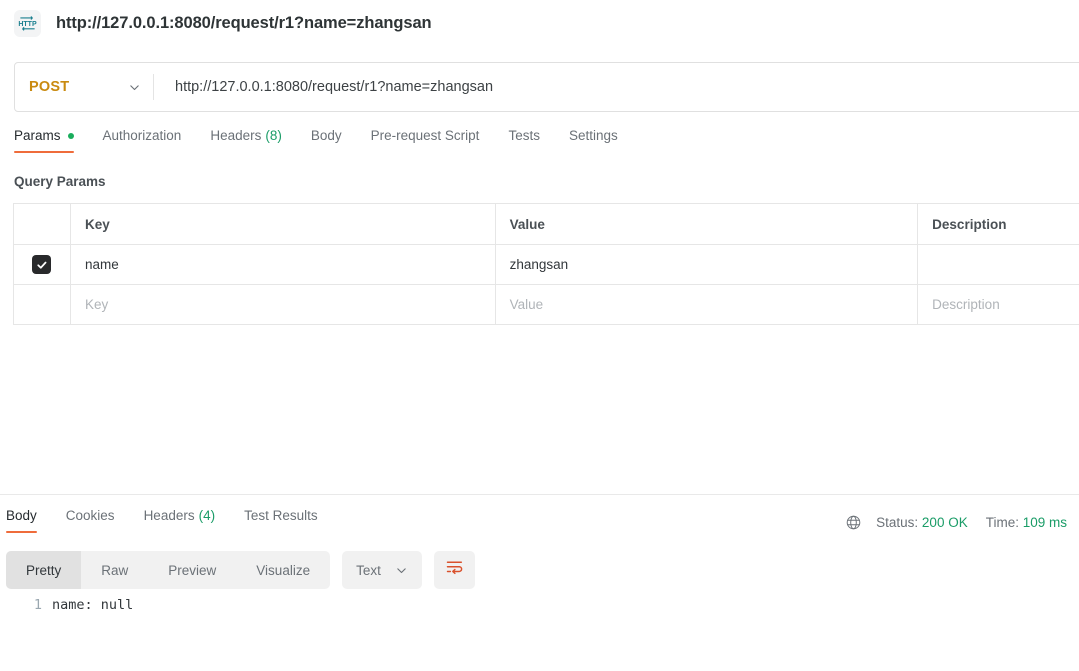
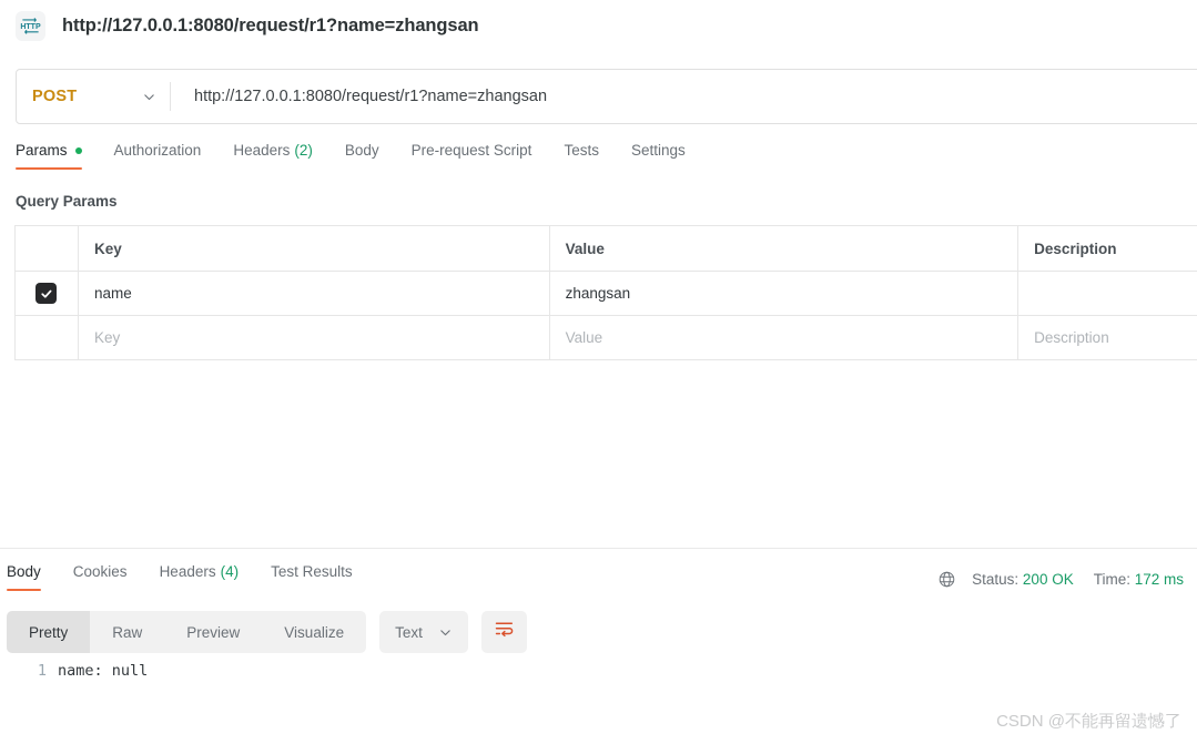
  http://127.0.0.1:8080/request/r1?name=zhangsan
  POST
  http://127.0.0.1:8080/request/r1?name=zhangsan
  Params
  Authorization
  Headers
- (8)
+ (2)
  Body
  Pre-request Script
  Tests
  Settings
  Query Params
  Key
  Value
  Description
  name
  zhangsan
  Key
  Value
  Description
  Body
  Cookies
  Headers
  (4)
  Test Results
  Status: 200 OK
- Time: 109 ms
+ Time: 172 ms
  Pretty
  Raw
  Preview
  Visualize
  Text
  1
  name: null
+ CSDN @不能再留遗憾了
